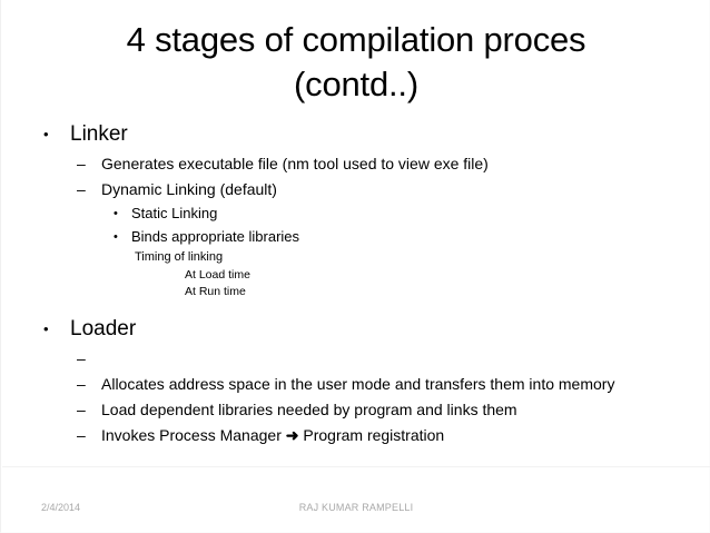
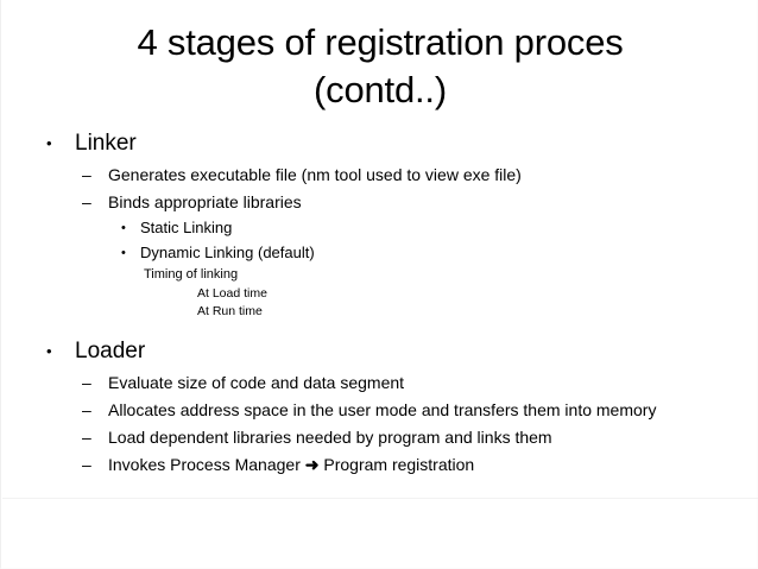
- 4 stages of compilation proces
+ 4 stages of registration proces
  (contd..)
  •
  Linker
  –
  Generates executable file (nm tool used to view exe file)
  –
- Dynamic Linking (default)
+ Binds appropriate libraries
  •
  Static Linking
  •
- Binds appropriate libraries
+ Dynamic Linking (default)
  Timing of linking
  At Load time
  At Run time
  •
  Loader
  –
+ Evaluate size of code and data segment
  –
  Allocates address space in the user mode and transfers them into memory
  –
  Load dependent libraries needed by program and links them
  –
  Invokes Process Manager ➜ Program registration
- 2/4/2014
- RAJ KUMAR RAMPELLI
